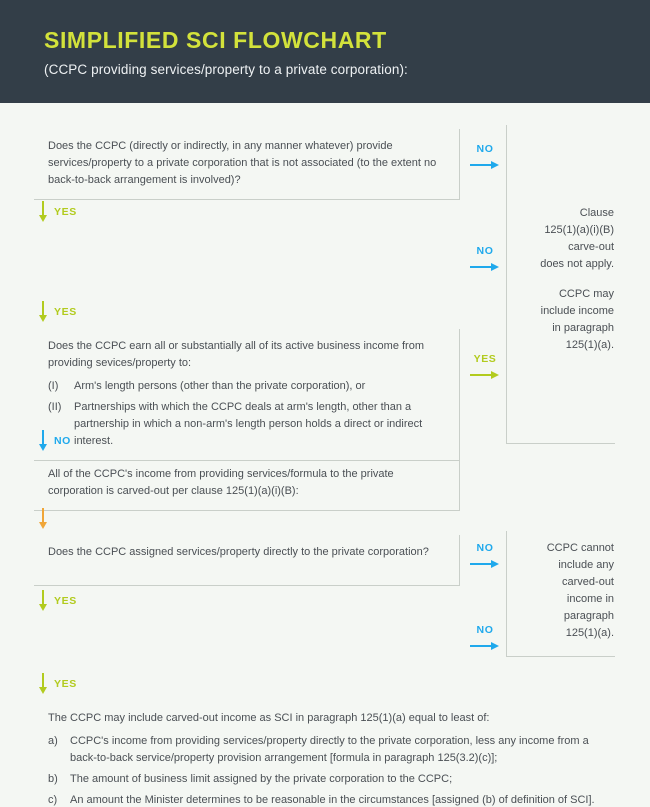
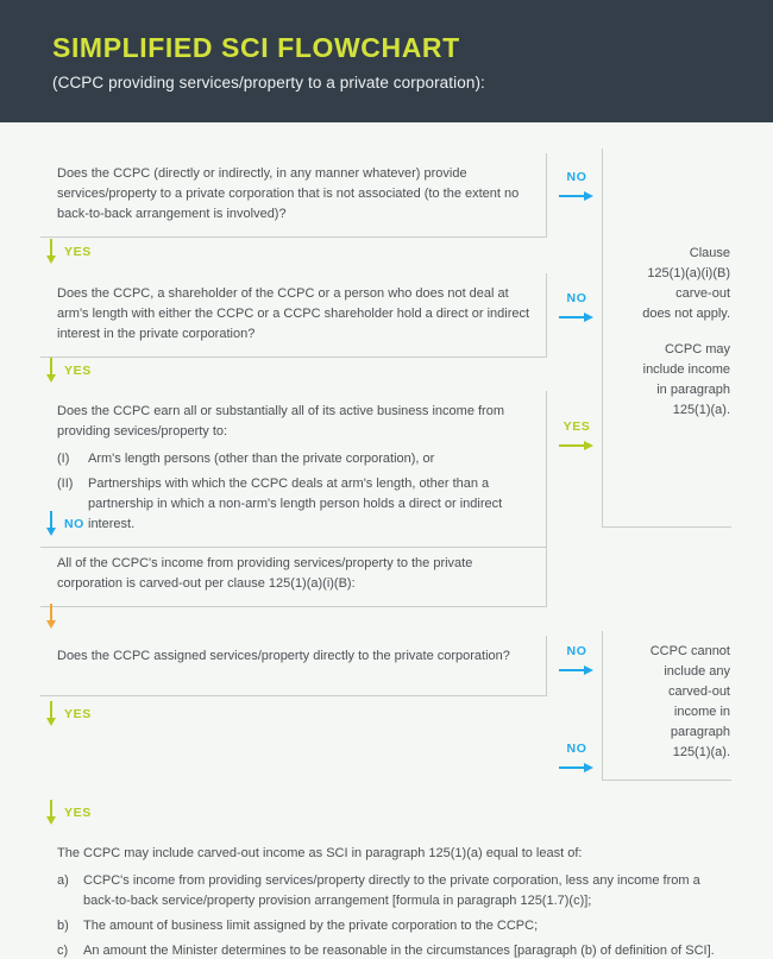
  SIMPLIFIED SCI FLOWCHART
  (CCPC providing services/property to a private corporation):
  Does the CCPC (directly or indirectly, in any manner whatever) provide services/property to a private corporation that is not associated (to the extent no back-to-back arrangement is involved)?
  NO
  YES
+ Does the CCPC, a shareholder of the CCPC or a person who does not deal at arm's length with either the CCPC or a CCPC shareholder hold a direct or indirect interest in the private corporation?
  NO
  YES
  Does the CCPC earn all or substantially all of its active business income from providing sevices/property to:
  (I)
  Arm's length persons (other than the private corporation), or
  (II)
  Partnerships with which the CCPC deals at arm's length, other than a partnership in which a non-arm's length person holds a direct or indirect interest.
  YES
  NO
- All of the CCPC's income from providing services/formula to the private corporation is carved-out per clause 125(1)(a)(i)(B):
+ All of the CCPC's income from providing services/property to the private corporation is carved-out per clause 125(1)(a)(i)(B):
  Does the CCPC assigned services/property directly to the private corporation?
  NO
  YES
  NO
  YES
  The CCPC may include carved-out income as SCI in paragraph 125(1)(a) equal to least of:
  a)
- CCPC's income from providing services/property directly to the private corporation, less any income from a back-to-back service/property provision arrangement [formula in paragraph 125(3.2)(c)];
+ CCPC's income from providing services/property directly to the private corporation, less any income from a back-to-back service/property provision arrangement [formula in paragraph 125(1.7)(c)];
  b)
  The amount of business limit assigned by the private corporation to the CCPC;
  c)
- An amount the Minister determines to be reasonable in the circumstances [assigned (b) of definition of SCI].
+ An amount the Minister determines to be reasonable in the circumstances [paragraph (b) of definition of SCI].
  Clause
  125(1)(a)(i)(B)
  carve-out
  does not apply.
  CCPC may
  include income
  in paragraph
  125(1)(a).
  CCPC cannot
  include any
  carved-out
  income in
  paragraph
  125(1)(a).
